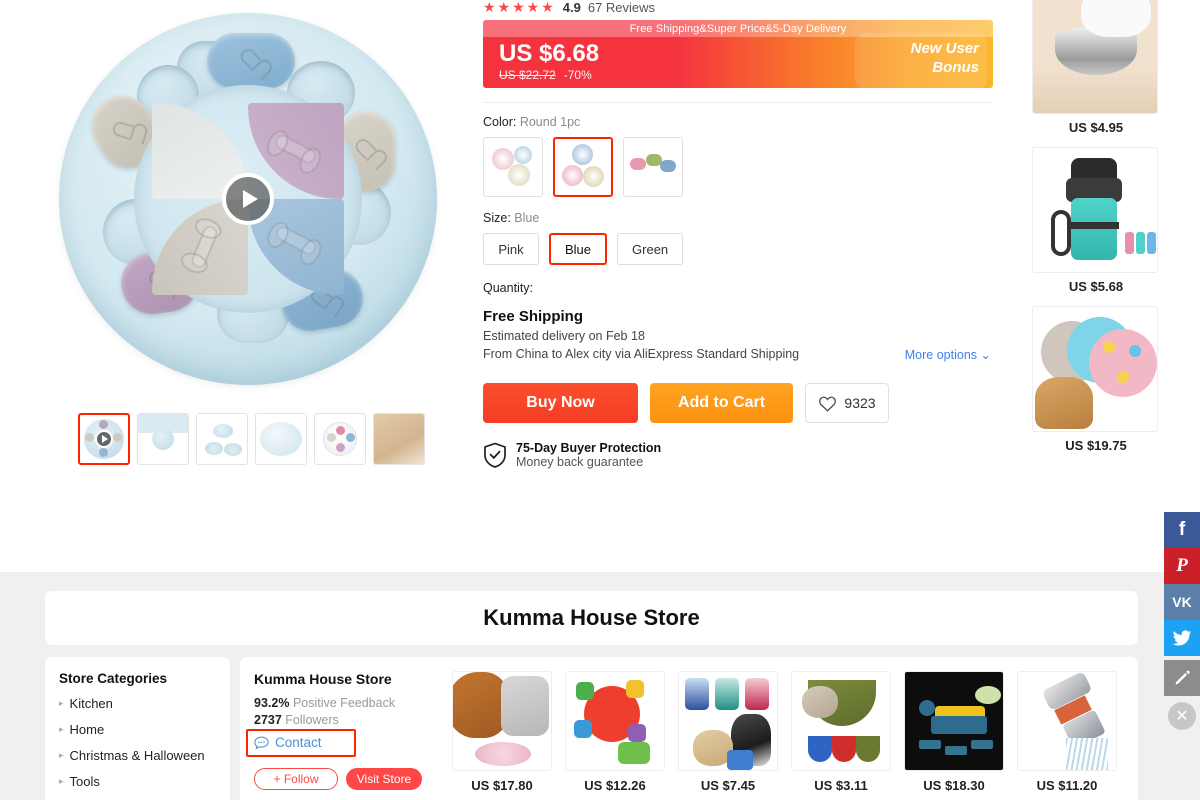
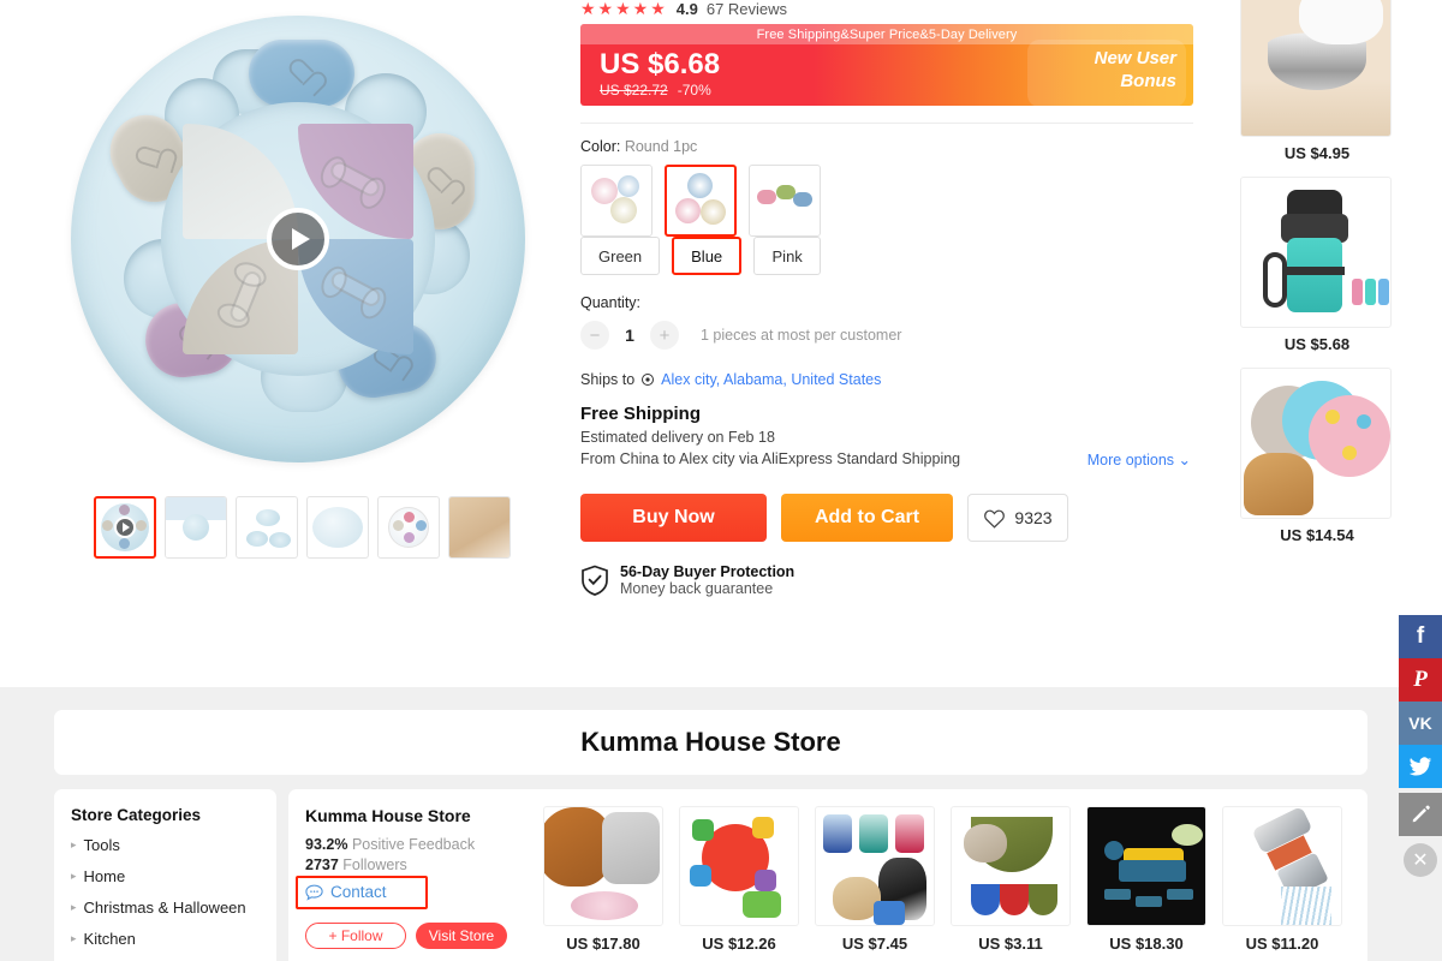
  ★★★★★
  4.9
  67 Reviews
  Free Shipping&Super Price&5-Day Delivery
  US $6.68
  US $22.72
  -70%
  New User
  Bonus
  Color: Round 1pc
- Size: Blue
- Pink
+ Green
  Blue
- Green
+ Pink
  Quantity:
+ −
+ 1
+ +
+ 1 pieces at most per customer
+ Ships to
+ Alex city, Alabama, United States
  Free Shipping
  Estimated delivery on Feb 18
  From China to Alex city via AliExpress Standard Shipping
  More options ⌄
  Buy Now
  Add to Cart
  9323
- 75-Day Buyer Protection
+ 56-Day Buyer Protection
  Money back guarantee
  US $4.95
  US $5.68
- US $19.75
+ US $14.54
  Kumma House Store
  Store Categories
  ▸
- Kitchen
+ Tools
  ▸
  Home
  ▸
  Christmas & Halloween
  ▸
- Tools
+ Kitchen
  Kumma House Store
  93.2% Positive Feedback
  2737 Followers
  Contact
  + Follow
  Visit Store
  US $17.80
  US $12.26
  US $7.45
  US $3.11
  US $18.30
  US $11.20
  f
  P
  VK
  ✕
